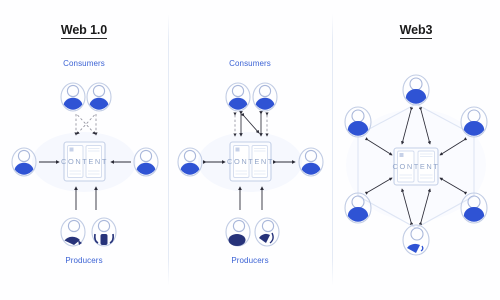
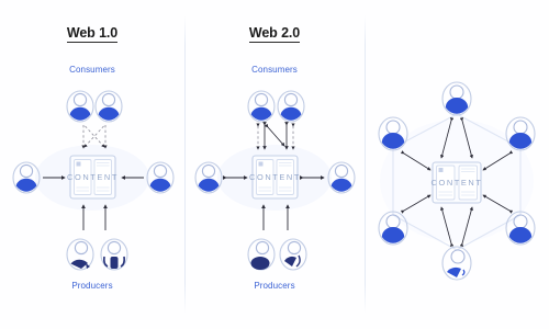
  Web 1.0
  Consumers
  Producers
  CONTENT
+ Web 2.0
  Consumers
  Producers
  CONTENT
- Web3
  CONTENT
